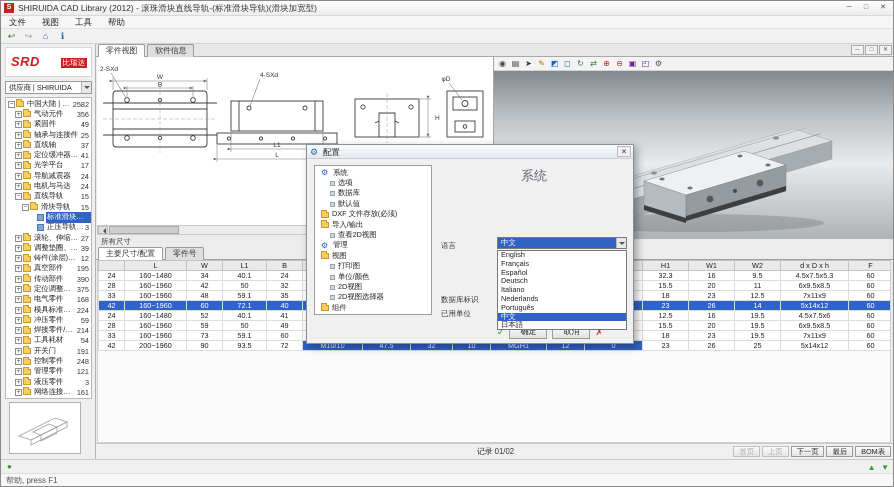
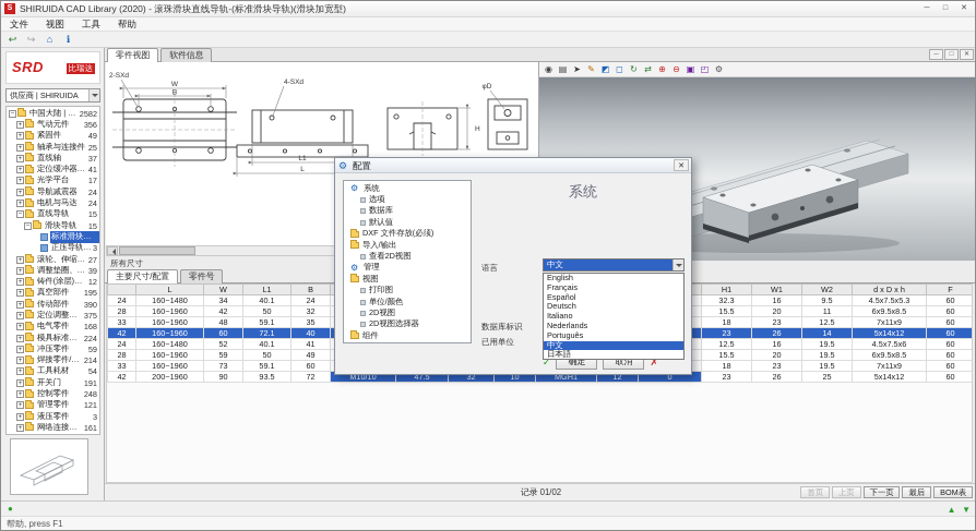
- SHIRUIDA CAD Library (2012) - 滚珠滑块直线导轨-(标准滑块导轨)(滑块加宽型)
+ SHIRUIDA CAD Library (2020) - 滚珠滑块直线导轨-(标准滑块导轨)(滑块加宽型)
  文件 视图 工具 帮助
  ↩ ↪ ⌂ ℹ
  SRD
  比瑞达
  供应商 | SHIRUIDA
  2582
  气动元件
  356
  紧固件
  49
  轴承与连接件
  25
  直线轴
  37
  定位缓冲器、
  41
  光学平台
  17
  导航减震器
  24
  电机与马达
  24
  直线导轨
  15
  滑块导轨
  15
  标准滑块导轨
  正压导轨(滑
  3
  滚轮、伸缩导
  27
  调整垫圈、支
  39
  铸件(涂层)标准
  12
  真空部件
  195
  传动部件
  390
  定位调整元件
  375
  电气零件
  168
  模具标准部件
  224
  冲压零件
  59
  焊接零件/夹具
  214
  工具耗材
  54
  开关门
  191
  控制零件
  248
  管理零件
  121
  液压零件
  3
  161
  零件视图 软件信息
  所有尺寸
  主要尺寸/配置 零件号
  ◉ ▤ ➤ ✎ ◩ ◻ ↻ ⇄ ⊕ ⊖ ▣ ◰ ⚙
  	L	W	L1	B								H1	W1	W2	d x D x h	F
  24	160~1480	34	40.1	24								32.3	16	9.5	4.5x7.5x5.3	60
  28	160~1960	42	50	32								15.5	20	11	6x9.5x8.5	60
  33	160~1960	48	59.1	35								18	23	12.5	7x11x9	60
  42	160~1960	60	72.1	40								23	26	14	5x14x12	60
  24	160~1480	52	40.1	41								12.5	16	19.5	4.5x7.5x6	60
  28	160~1960	59	50	49								15.5	20	19.5	6x9.5x8.5	60
  33	160~1960	73	59.1	60								18	23	19.5	7x11x9	60
  42	200~1960	90	93.5	72	M10/10	47.5	32	10	MGH1	12	0	23	26	25	5x14x12	60
  记录 01/02
  首页
  上页
  下一页
  最后
  BOM表
  ●
  ▲ ▼
  帮助, press F1
  ⚙
  配置
  ⚙
  系统
  选项
  数据库
  默认值
  DXF 文件存放(必须)
  导入/输出
  查看2D视图
  ⚙
  管理
  视图
  打印图
  单位/颜色
  2D视图
  2D视图选择器
  组件
  系统
  语言
  中文
  English
  Français
  Español
  Deutsch
  Italiano
  Nederlands
  Português
  中文
  日本語
  数据库标识
  已用单位
  ✓
  确定
  取消
  ✗
